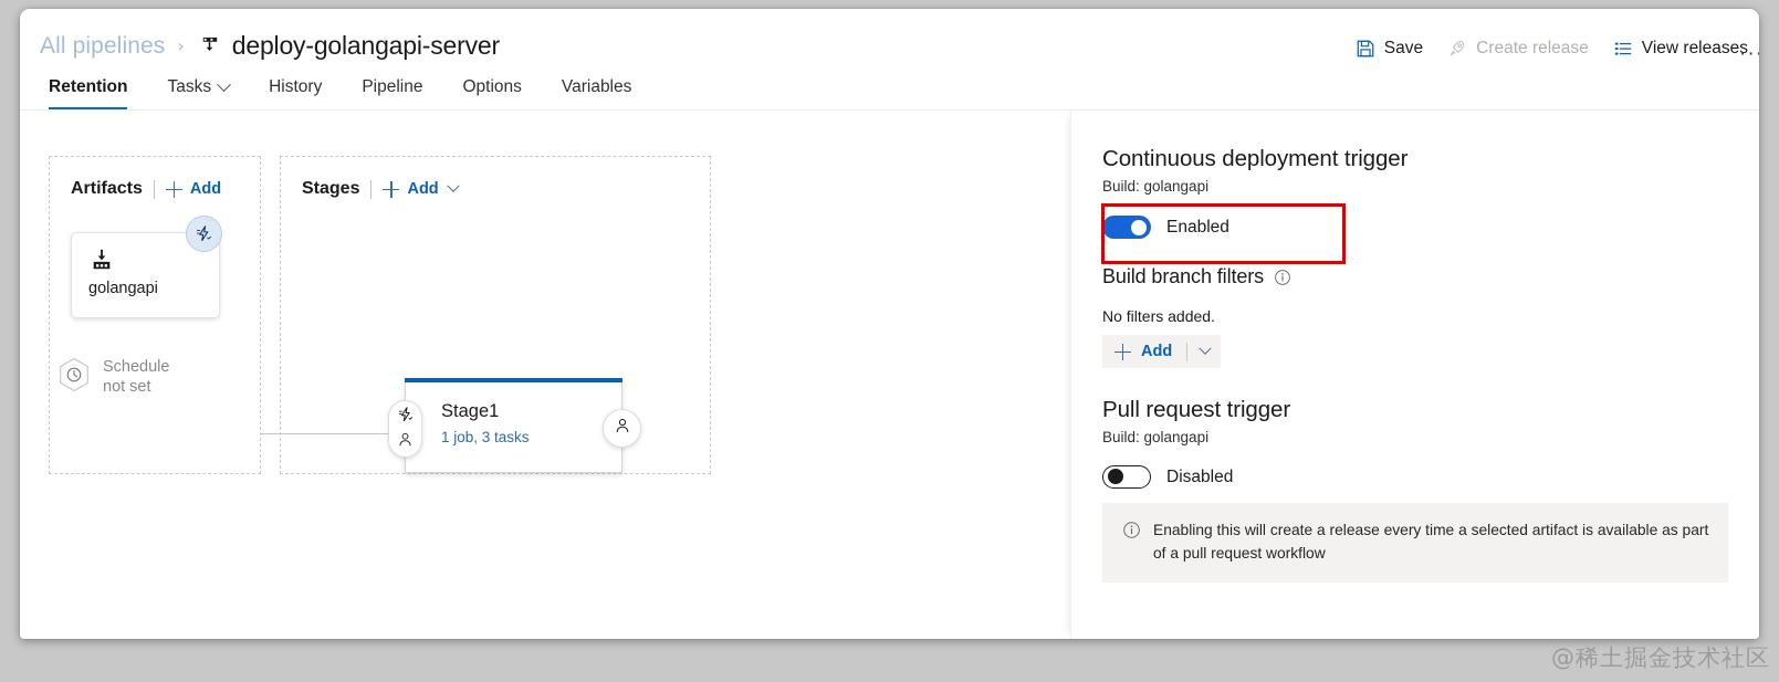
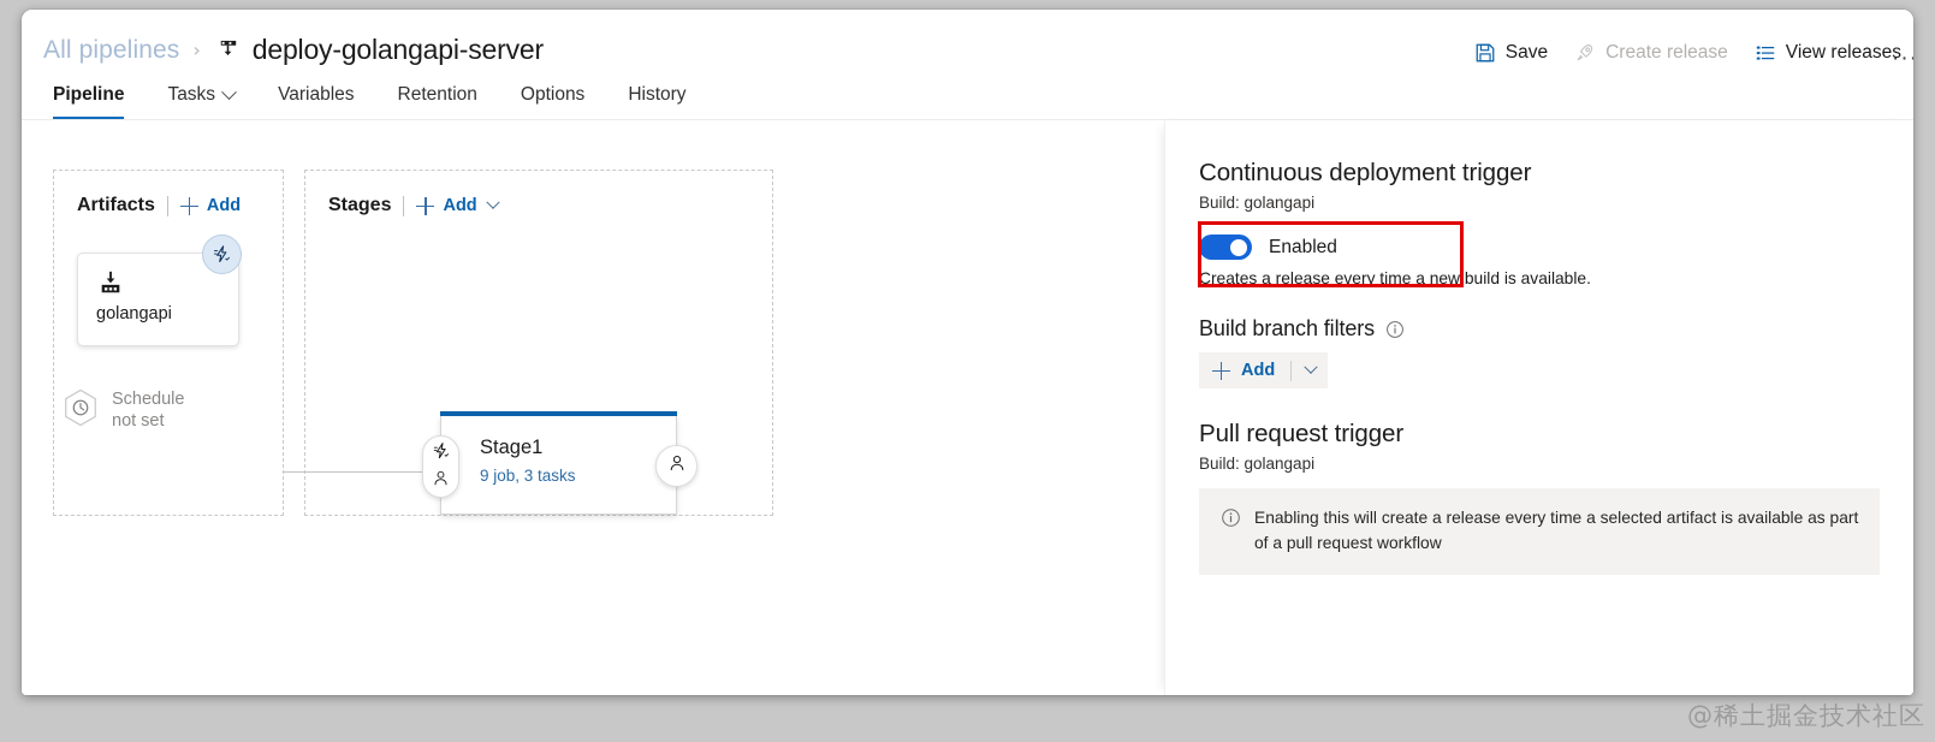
  All pipelines
  ›
  deploy-golangapi-server
  Save
  Create release
  View releases
- Retention
+ Pipeline
  Tasks
- History
+ Variables
- Pipeline
+ Retention
  Options
- Variables
+ History
  Artifacts
  Add
  Stages
  Add
  golangapi
  Schedule
  not set
  Stage1
- 1 job, 3 tasks
+ 9 job, 3 tasks
  Continuous deployment trigger
  Build: golangapi
  Enabled
+ Creates a release every time a new build is available.
  Build branch filters
- No filters added.
  Add
  Pull request trigger
  Build: golangapi
- Disabled
  Enabling this will create a release every time a selected artifact is available as part of a pull request workflow
  @稀土掘金技术社区
